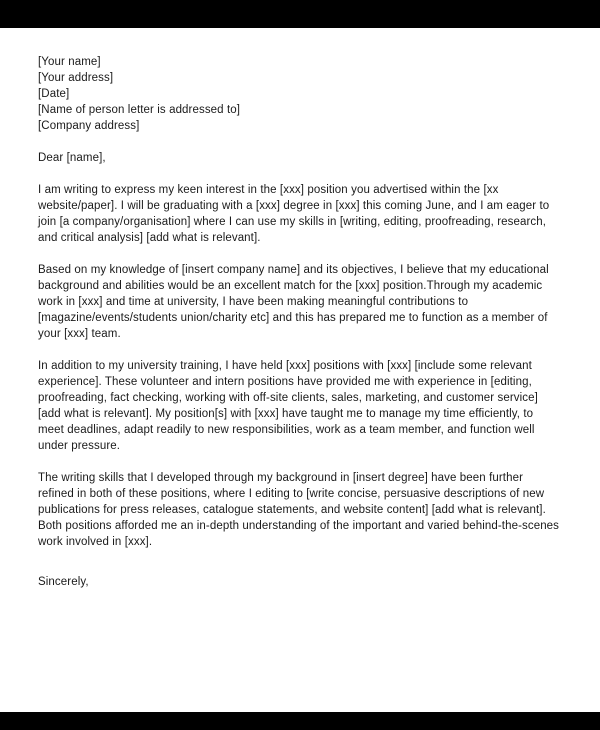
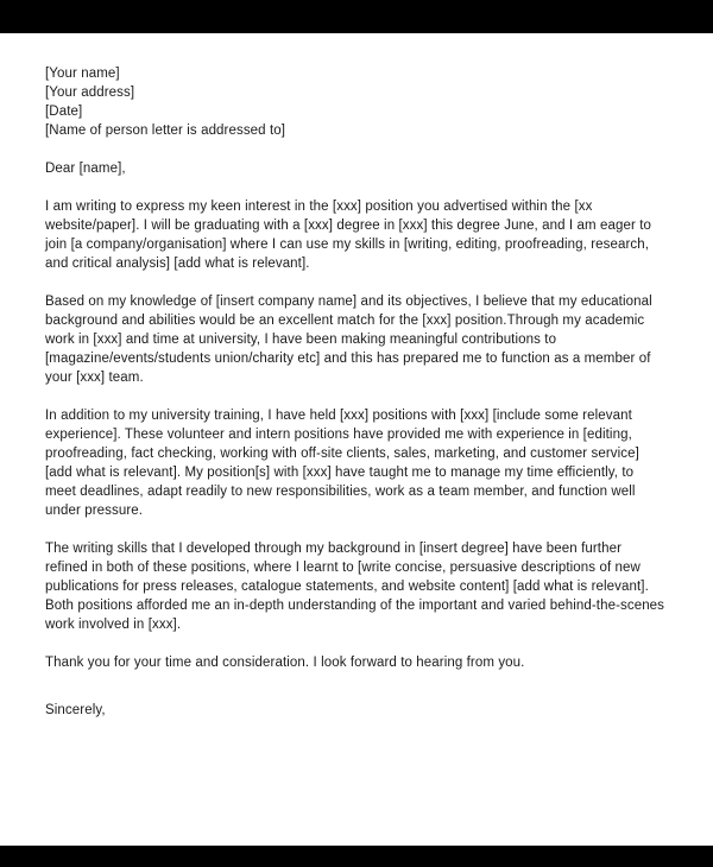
  [Your name]
  [Your address]
  [Date]
  [Name of person letter is addressed to]
- [Company address]
  Dear [name],
- I am writing to express my keen interest in the [xxx] position you advertised within the [xx website/paper]. I will be graduating with a [xxx] degree in [xxx] this coming June, and I am eager to join [a company/organisation] where I can use my skills in [writing, editing, proofreading, research, and critical analysis] [add what is relevant].
+ I am writing to express my keen interest in the [xxx] position you advertised within the [xx website/paper]. I will be graduating with a [xxx] degree in [xxx] this degree June, and I am eager to join [a company/organisation] where I can use my skills in [writing, editing, proofreading, research, and critical analysis] [add what is relevant].
  Based on my knowledge of [insert company name] and its objectives, I believe that my educational background and abilities would be an excellent match for the [xxx] position.Through my academic work in [xxx] and time at university, I have been making meaningful contributions to [magazine/events/students union/charity etc] and this has prepared me to function as a member of your [xxx] team.
  In addition to my university training, I have held [xxx] positions with [xxx] [include some relevant experience]. These volunteer and intern positions have provided me with experience in [editing, proofreading, fact checking, working with off-site clients, sales, marketing, and customer service] [add what is relevant]. My position[s] with [xxx] have taught me to manage my time efficiently, to meet deadlines, adapt readily to new responsibilities, work as a team member, and function well under pressure.
- The writing skills that I developed through my background in [insert degree] have been further refined in both of these positions, where I editing to [write concise, persuasive descriptions of new publications for press releases, catalogue statements, and website content] [add what is relevant]. Both positions afforded me an in-depth understanding of the important and varied behind-the-scenes work involved in [xxx].
+ The writing skills that I developed through my background in [insert degree] have been further refined in both of these positions, where I learnt to [write concise, persuasive descriptions of new publications for press releases, catalogue statements, and website content] [add what is relevant]. Both positions afforded me an in-depth understanding of the important and varied behind-the-scenes work involved in [xxx].
+ Thank you for your time and consideration. I look forward to hearing from you.
  Sincerely,
